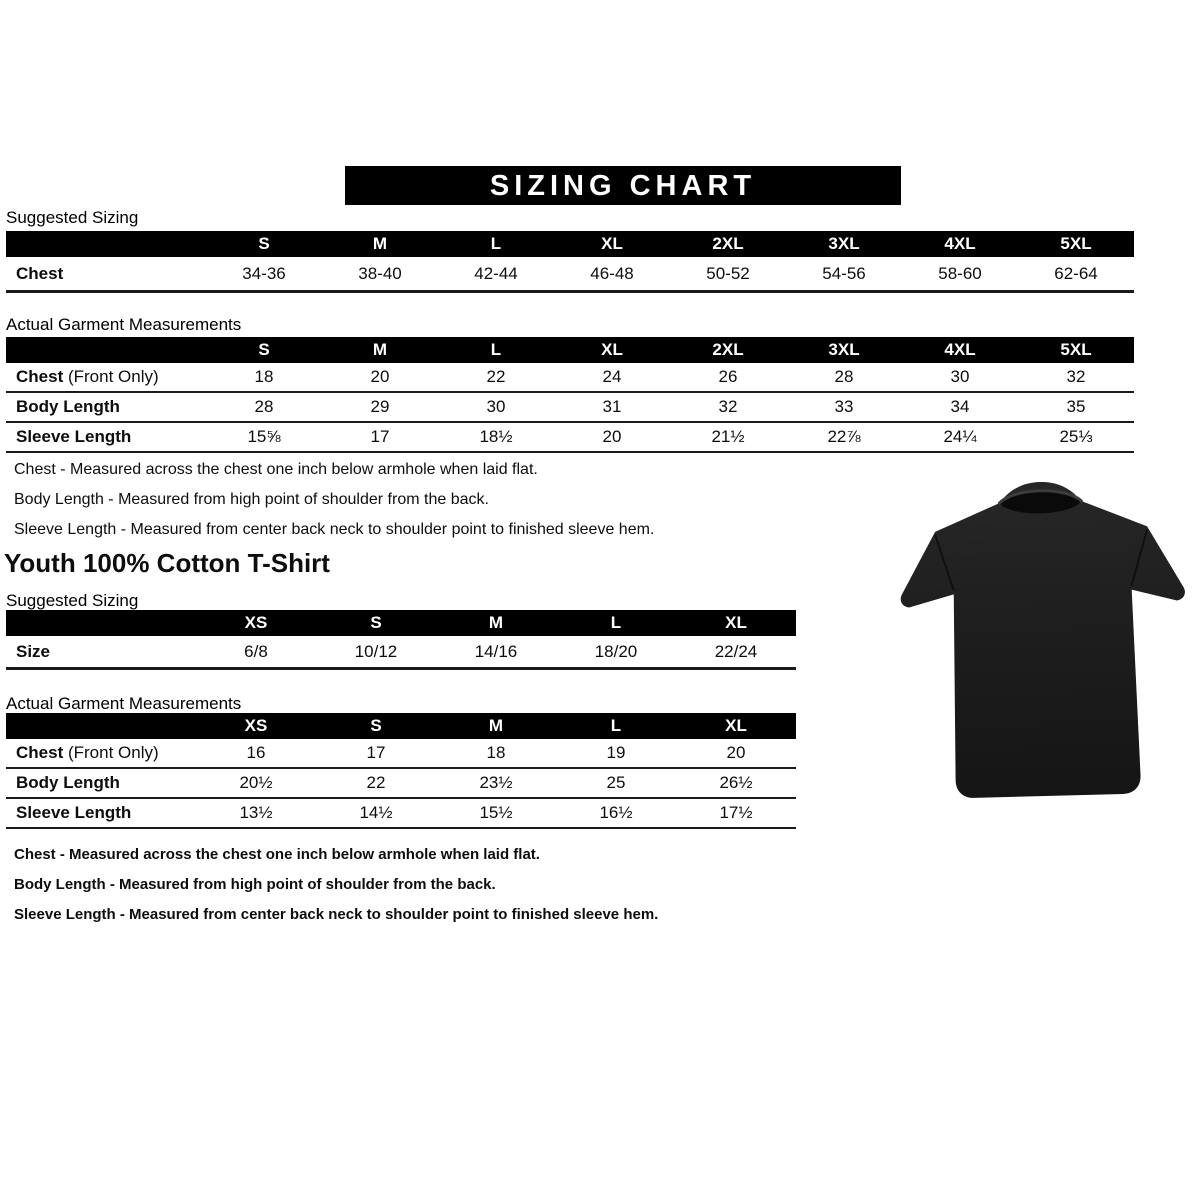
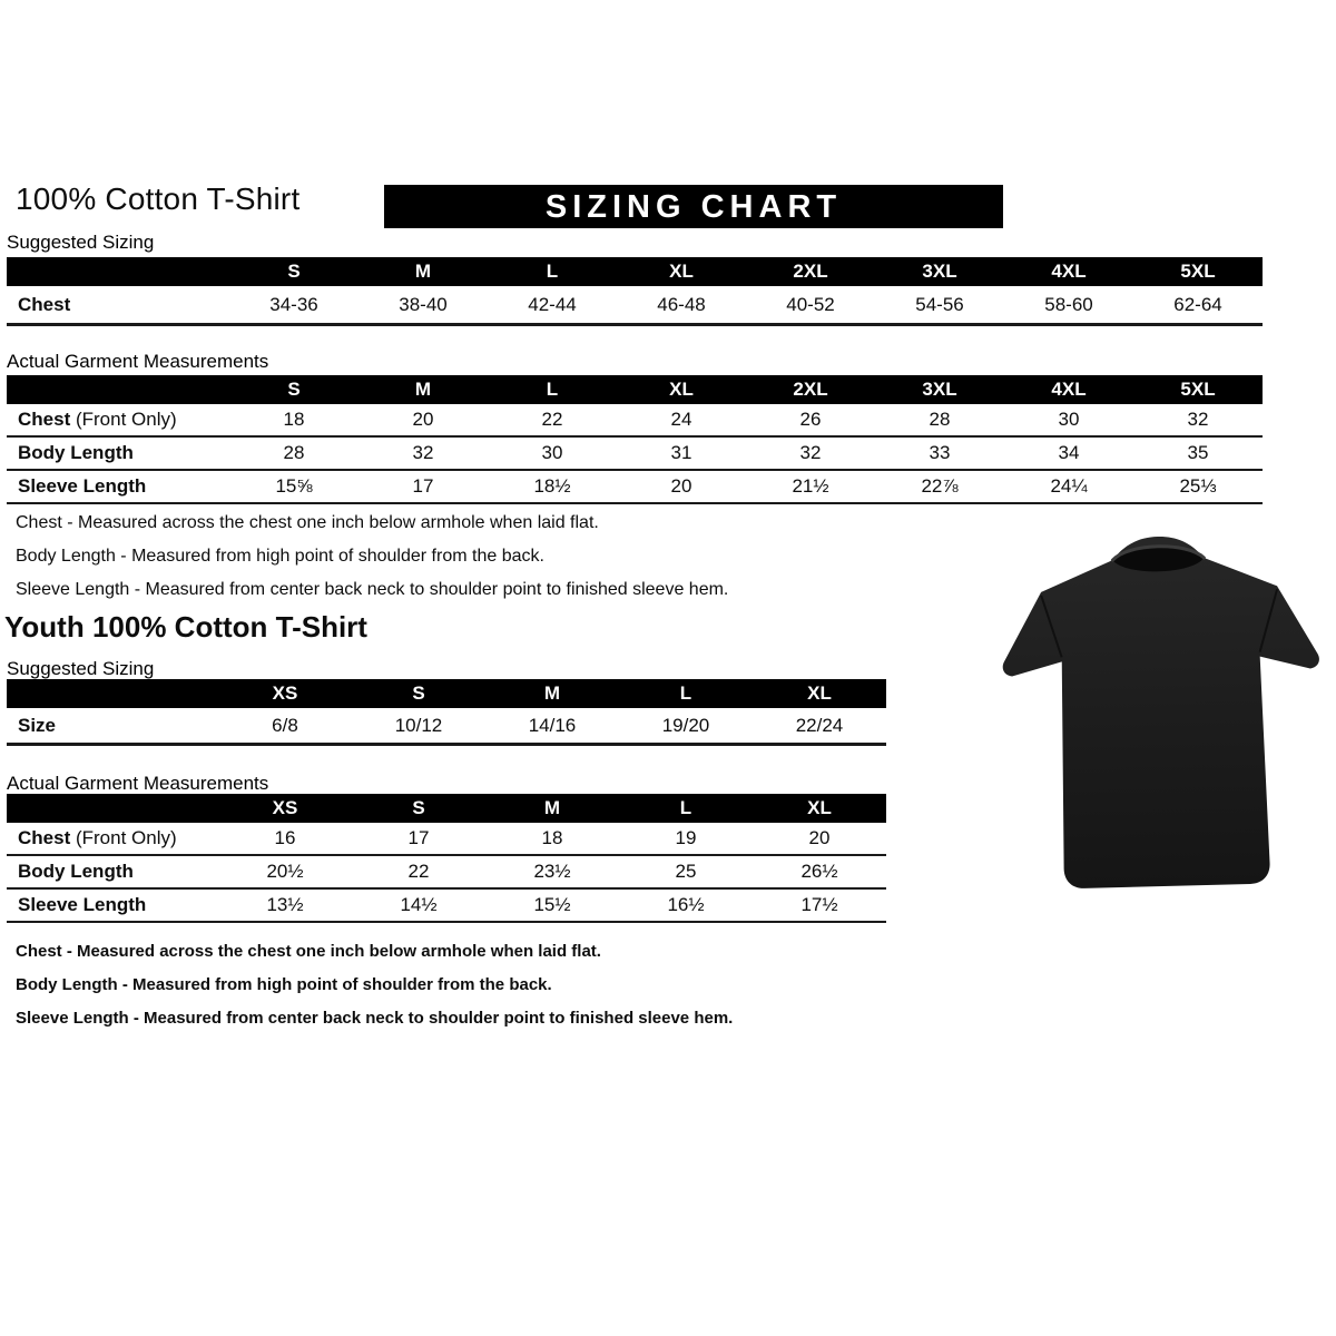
+ 100% Cotton T-Shirt
  SIZING CHART
  Suggested Sizing
  	S	M	L	XL	2XL	3XL	4XL	5XL
- Chest	34-36	38-40	42-44	46-48	50-52	54-56	58-60	62-64
+ Chest	34-36	38-40	42-44	46-48	40-52	54-56	58-60	62-64
  Actual Garment Measurements
  	S	M	L	XL	2XL	3XL	4XL	5XL
  Chest (Front Only)	18	20	22	24	26	28	30	32
- Body Length	28	29	30	31	32	33	34	35
+ Body Length	28	32	30	31	32	33	34	35
  Sleeve Length	15⅝	17	18½	20	21½	22⅞	24¼	25⅓
  Chest - Measured across the chest one inch below armhole when laid flat.
  Body Length - Measured from high point of shoulder from the back.
  Sleeve Length - Measured from center back neck to shoulder point to finished sleeve hem.
  Youth 100% Cotton T-Shirt
  Suggested Sizing
  	XS	S	M	L	XL
- Size	6/8	10/12	14/16	18/20	22/24
+ Size	6/8	10/12	14/16	19/20	22/24
  Actual Garment Measurements
  	XS	S	M	L	XL
  Chest (Front Only)	16	17	18	19	20
  Body Length	20½	22	23½	25	26½
  Sleeve Length	13½	14½	15½	16½	17½
  Chest - Measured across the chest one inch below armhole when laid flat.
  Body Length - Measured from high point of shoulder from the back.
  Sleeve Length - Measured from center back neck to shoulder point to finished sleeve hem.
